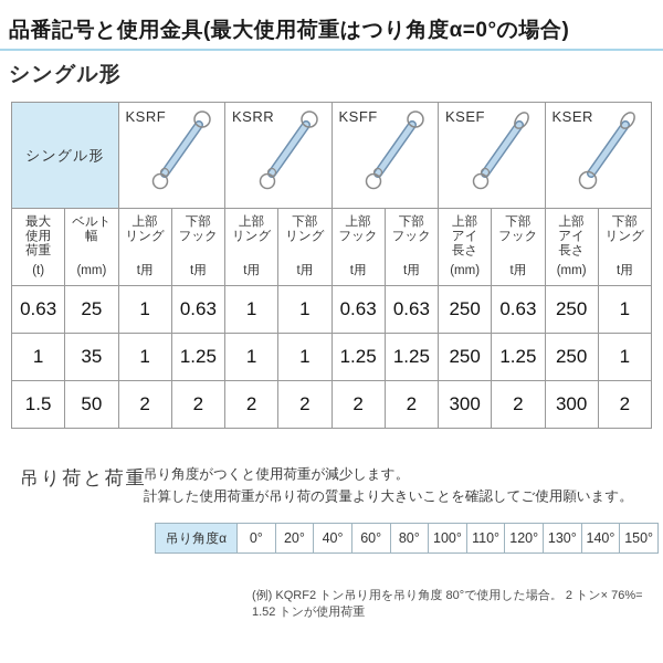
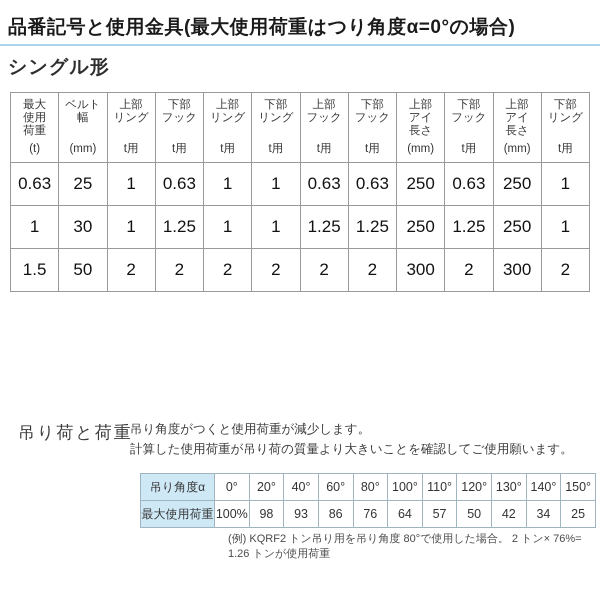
  品番記号と使用金具(最大使用荷重はつり角度α=0°の場合)
  シングル形
- シングル形	KSRF	KSRR	KSFF	KSEF	KSER
  最大 使用 荷重(t)	ベルト 幅(mm)	上部 リングt用	下部 フックt用	上部 リングt用	下部 リングt用	上部 フックt用	下部 フックt用	上部 アイ 長さ(mm)	下部 フックt用	上部 アイ 長さ(mm)	下部 リングt用
  0.63	25	1	0.63	1	1	0.63	0.63	250	0.63	250	1
- 1	35	1	1.25	1	1	1.25	1.25	250	1.25	250	1
+ 1	30	1	1.25	1	1	1.25	1.25	250	1.25	250	1
  1.5	50	2	2	2	2	2	2	300	2	300	2
  吊り荷と荷重
  吊り角度がつくと使用荷重が減少します。
  計算した使用荷重が吊り荷の質量より大きいことを確認してご使用願います。
  吊り角度α	0°	20°	40°	60°	80°	100°	110°	120°	130°	140°	150°
+ 最大使用荷重	100%	98	93	86	76	64	57	50	42	34	25
- (例) KQRF2 トン吊り用を吊り角度 80°で使用した場合。 2 トン× 76%= 1.52 トンが使用荷重
+ (例) KQRF2 トン吊り用を吊り角度 80°で使用した場合。 2 トン× 76%= 1.26 トンが使用荷重
